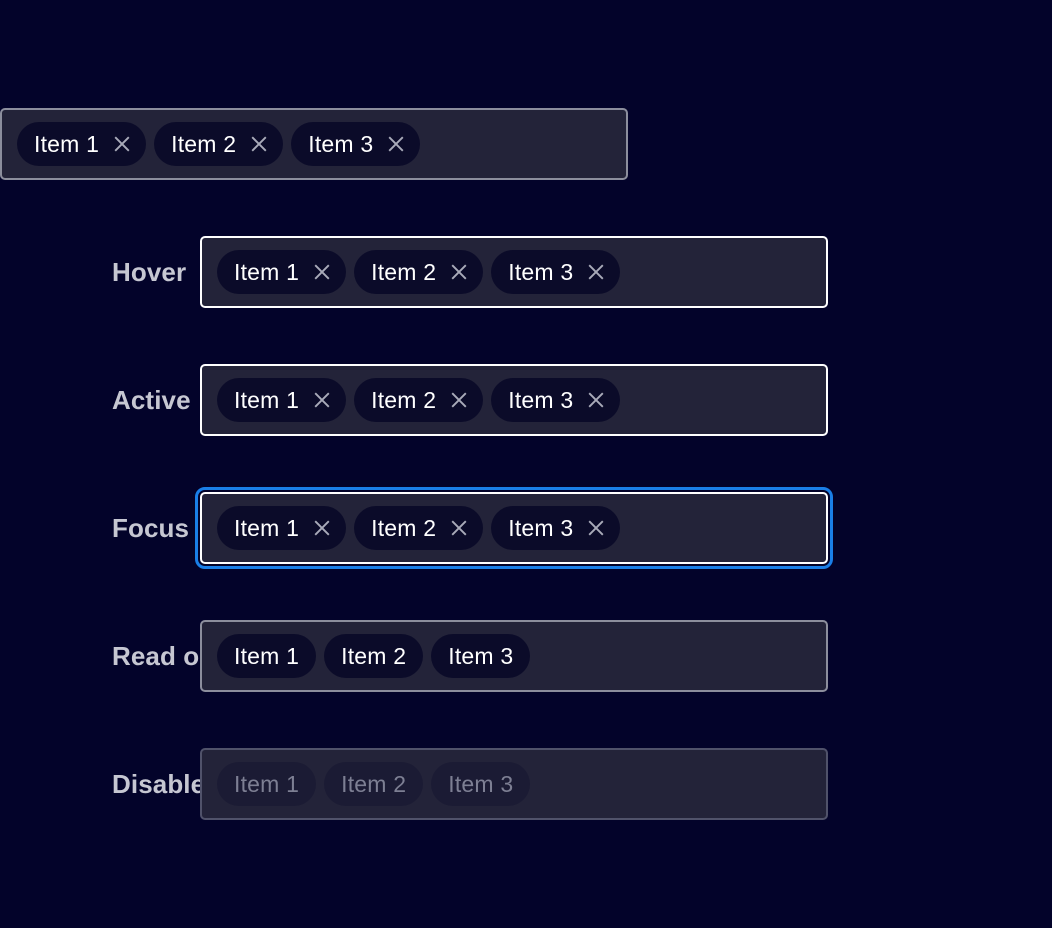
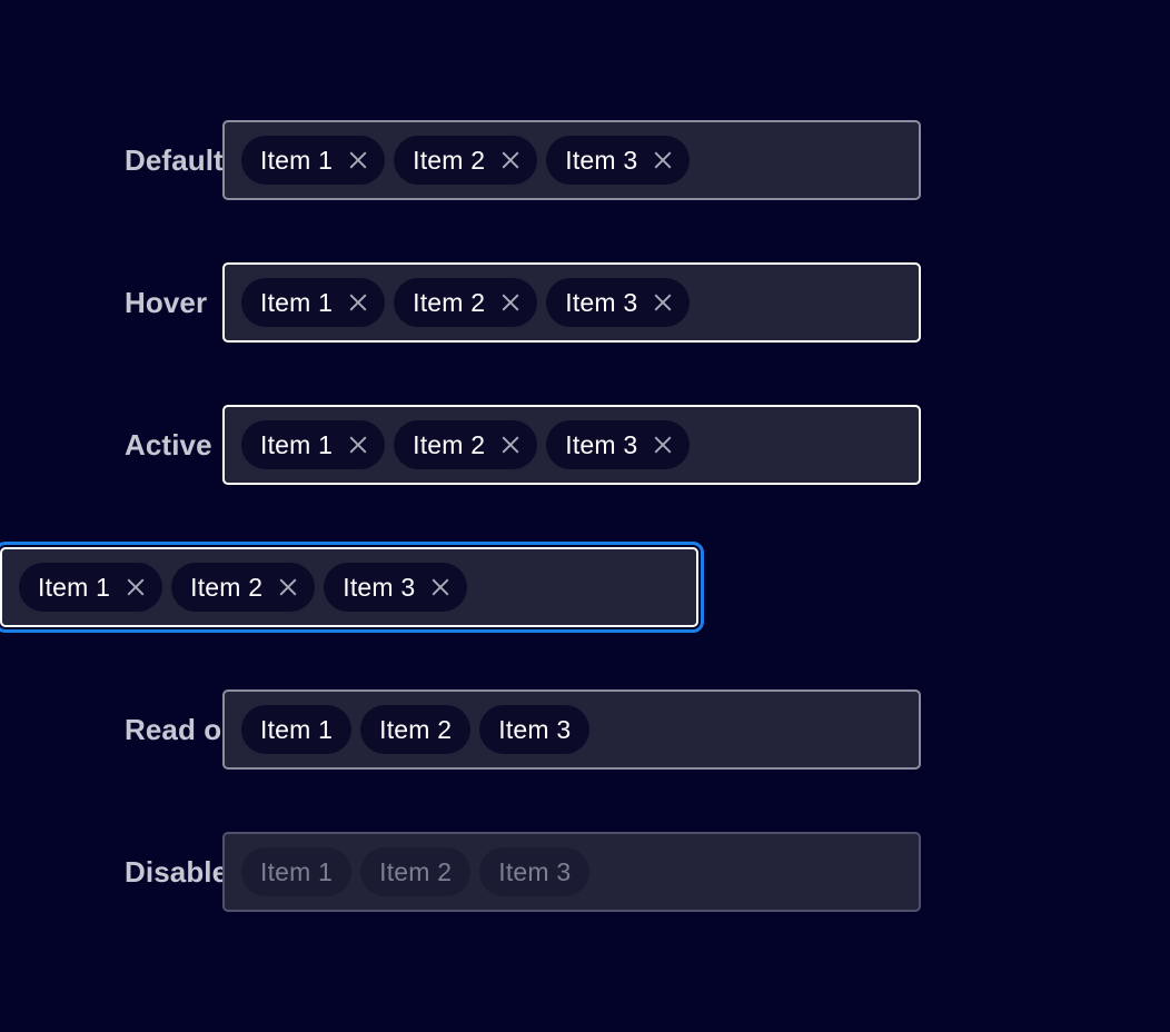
+ Default
  Item 1
  Item 2
  Item 3
  Hover
  Item 1
  Item 2
  Item 3
  Active
  Item 1
  Item 2
  Item 3
- Focus
  Item 1
  Item 2
  Item 3
  Item 1
  Item 2
  Item 3
  Disable
  Item 1
  Item 2
  Item 3
